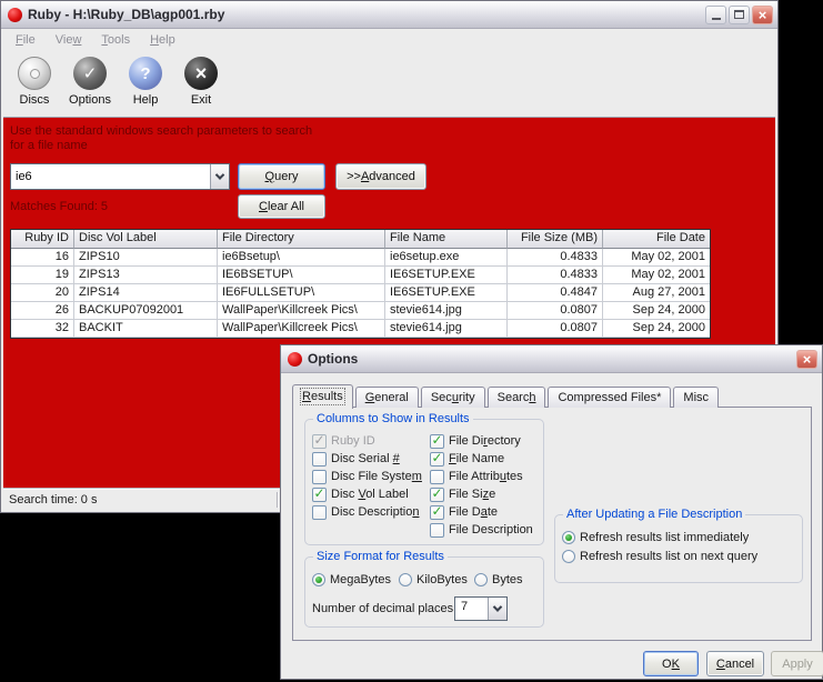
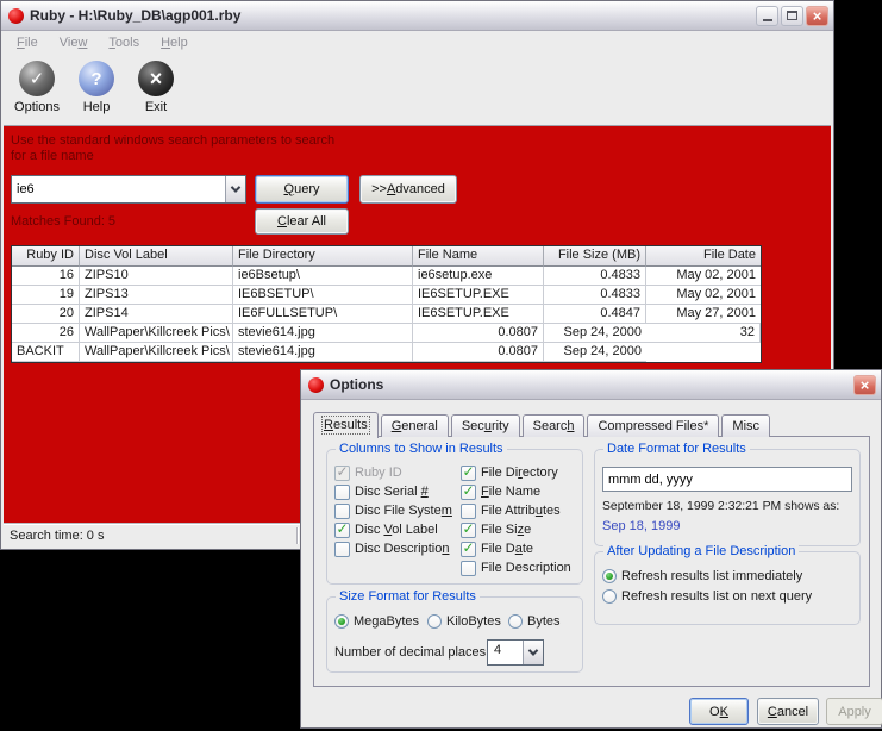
  Ruby - H:\Ruby_DB\agp001.rby
  File
  View
  Tools
  Help
- Discs
  Options
  Help
  Exit
  Use the standard windows search parameters to search
  for a file name
  ie6
  Q
  uery
  >>
  A
  dvanced
  C
  lear All
  Matches Found: 5
  Ruby ID
  Disc Vol Label
  File Directory
  File Name
  File Size (MB)
  File Date
  16
  ZIPS10
  ie6Bsetup\
  ie6setup.exe
  0.4833
  May 02, 2001
  19
  ZIPS13
  IE6BSETUP\
  IE6SETUP.EXE
  0.4833
  May 02, 2001
  20
  ZIPS14
  IE6FULLSETUP\
  IE6SETUP.EXE
  0.4847
- Aug 27, 2001
+ May 27, 2001
  26
- BACKUP07092001
  WallPaper\Killcreek Pics\
  stevie614.jpg
  0.0807
  Sep 24, 2000
  32
  BACKIT
  WallPaper\Killcreek Pics\
  stevie614.jpg
  0.0807
  Sep 24, 2000
  Search time: 0 s
  Options
  Results
  General
  Security
  Search
  Compressed Files*
  Misc
  Columns to Show in Results
  Ruby ID
  Disc Serial #
  Disc File System
  Disc Vol Label
  Disc Description
  File Directory
  File Name
  File Attributes
  File Size
  File Date
  File Description
  Size Format for Results
  MegaBytes
  KiloBytes
  Bytes
  Number of decimal places
- 7
+ 4
+ Date Format for Results
+ mmm dd, yyyy
+ September 18, 1999 2:32:21 PM shows as:
+ Sep 18, 1999
  After Updating a File Description
  Refresh results list immediately
  Refresh results list on next query
  O
  K
  C
  ancel
  Apply
